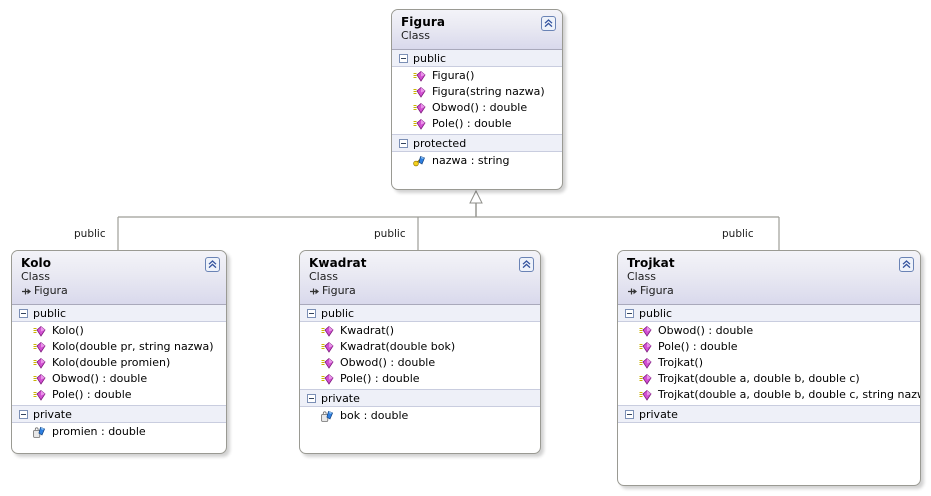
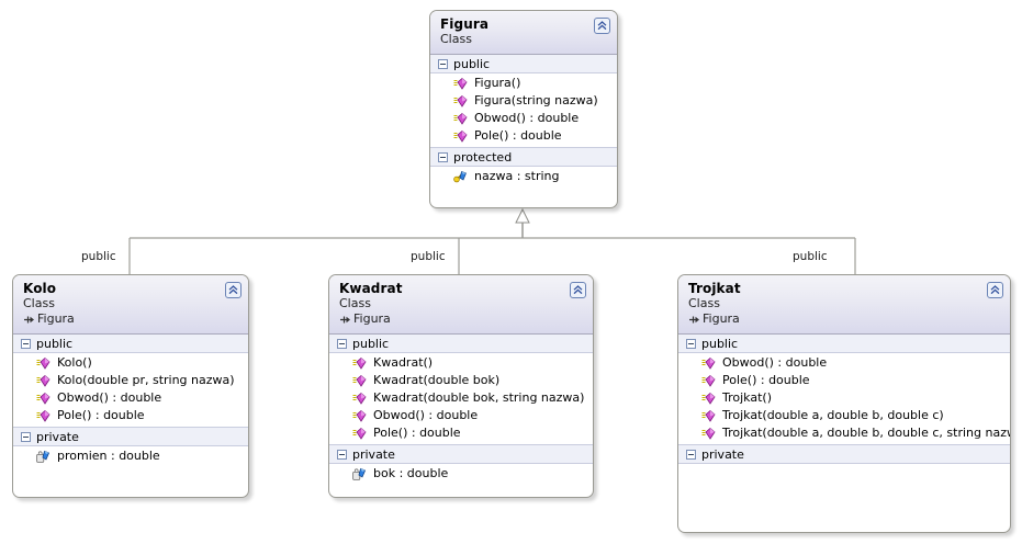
  public
  public
  public
  Figura
  Class
  public
  Figura()
  Figura(string nazwa)
  Obwod() : double
  Pole() : double
  protected
  nazwa : string
  Kolo
  Class
  Figura
  public
  Kolo()
  Kolo(double pr, string nazwa)
- Kolo(double promien)
  Obwod() : double
  Pole() : double
  private
  promien : double
  Kwadrat
  Class
  Figura
  public
  Kwadrat()
  Kwadrat(double bok)
+ Kwadrat(double bok, string nazwa)
  Obwod() : double
  Pole() : double
  private
  bok : double
  Trojkat
  Class
  Figura
  public
  Obwod() : double
  Pole() : double
  Trojkat()
  Trojkat(double a, double b, double c)
  Trojkat(double a, double b, double c, string naz
  private
